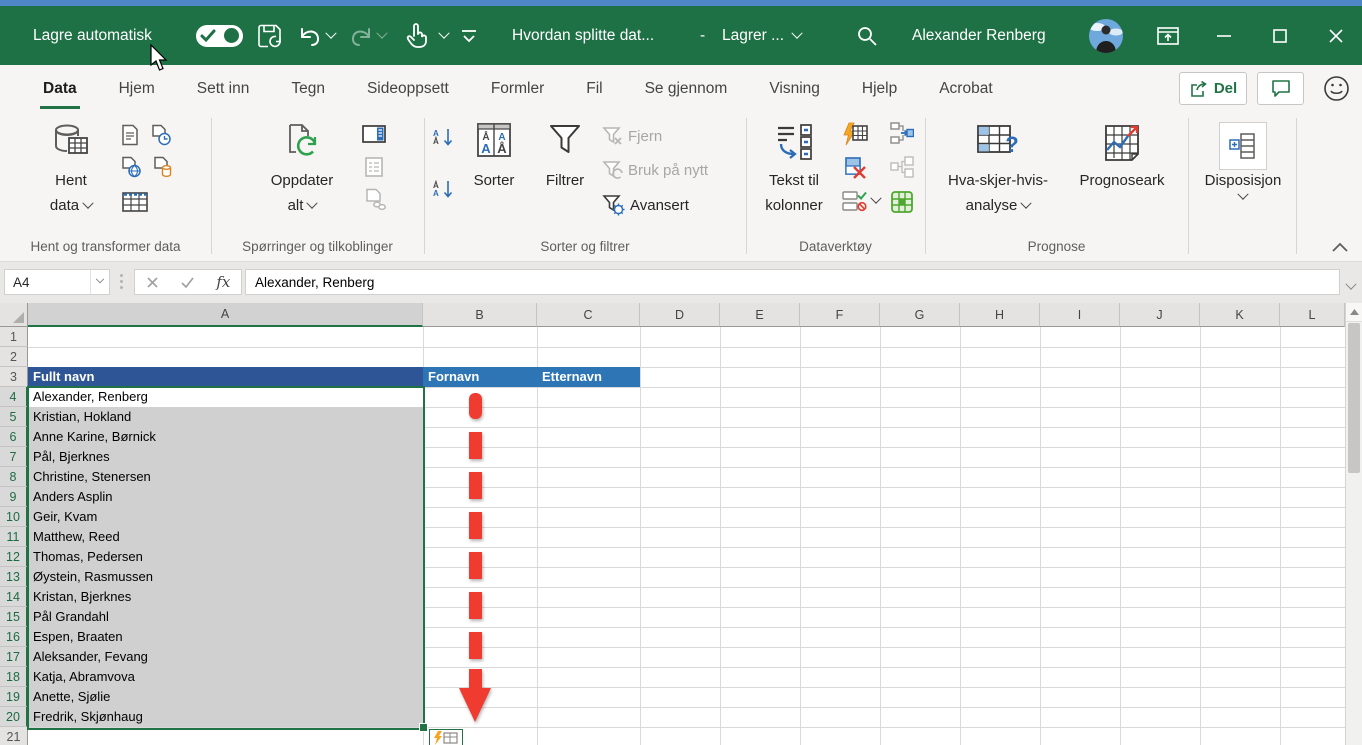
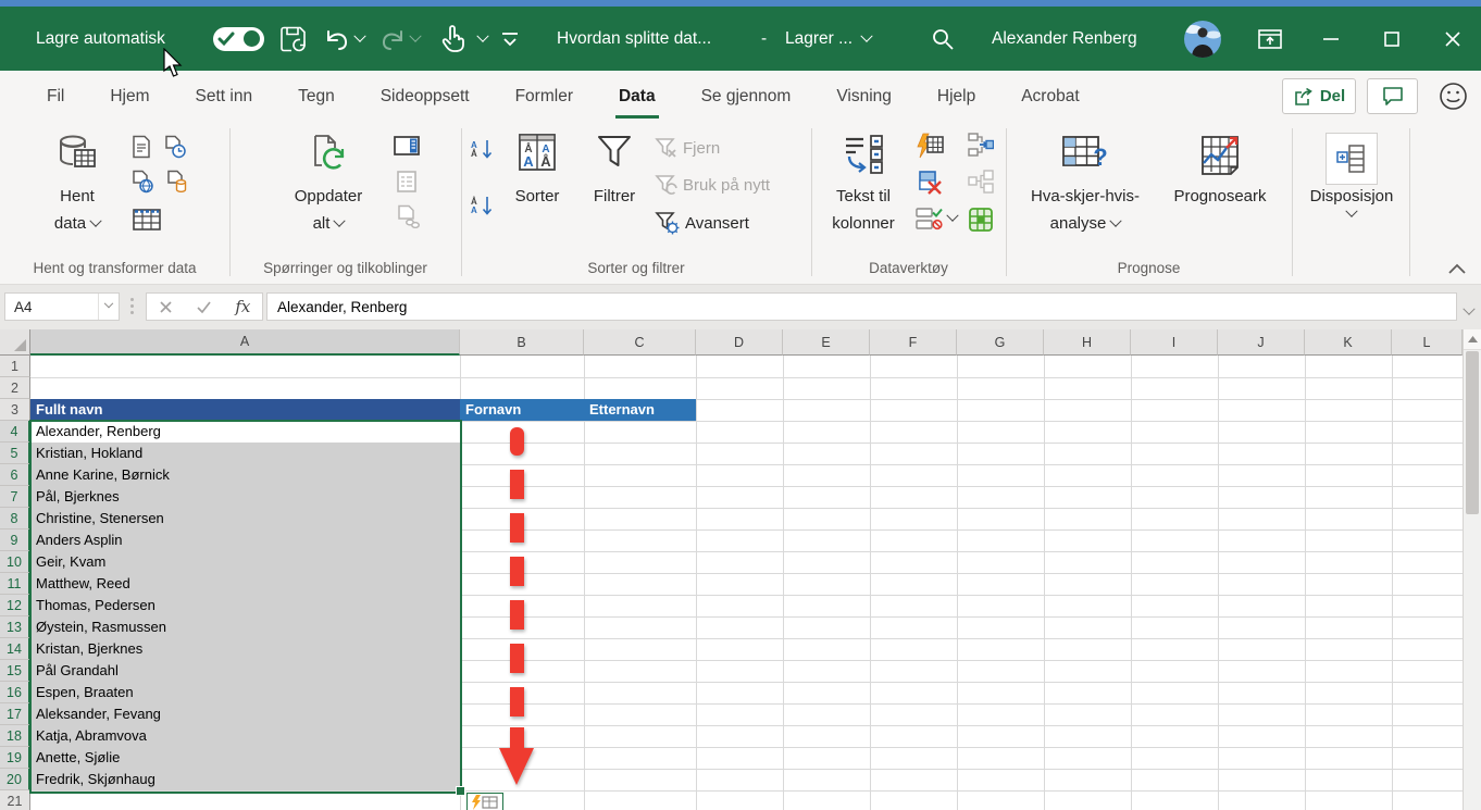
  Lagre automatisk
  Hvordan splitte dat...
  -
  Lagrer ...
  Alexander Renberg
- Data
+ Fil
  Hjem
  Sett inn
  Tegn
  Sideoppsett
  Formler
- Fil
+ Data
  Se gjennom
  Visning
  Hjelp
  Acrobat
  Del
  Hent
  data
  Oppdater
  alt
  A
  Å
  Å
  A
  Å
  A
  A
  Å
  Sorter
  Filtrer
  Fjern
  Bruk på nytt
  Avansert
  Tekst til
  kolonner
  ?
  Hva-skjer-hvis-
  analyse
  Prognoseark
  Disposisjon
  Hent og transformer data
  Spørringer og tilkoblinger
  Sorter og filtrer
  Dataverktøy
  Prognose
  A4
  fx
  Alexander, Renberg
  A
  B
  C
  D
  E
  F
  G
  H
  I
  J
  K
  L
  1
  2
  3
  4
  5
  6
  7
  8
  9
  10
  11
  12
  13
  14
  15
  16
  17
  18
  19
  20
  21
  Fullt navn
  Fornavn
  Etternavn
  Alexander, Renberg
  Kristian, Hokland
  Anne Karine, Børnick
  Pål, Bjerknes
  Christine, Stenersen
  Anders Asplin
  Geir, Kvam
  Matthew, Reed
  Thomas, Pedersen
  Øystein, Rasmussen
  Kristan, Bjerknes
  Pål Grandahl
  Espen, Braaten
  Aleksander, Fevang
  Katja, Abramvova
  Anette, Sjølie
  Fredrik, Skjønhaug
